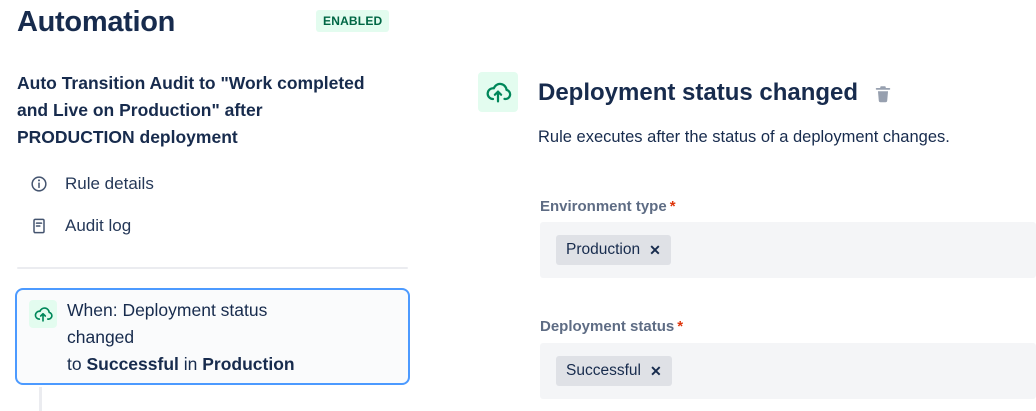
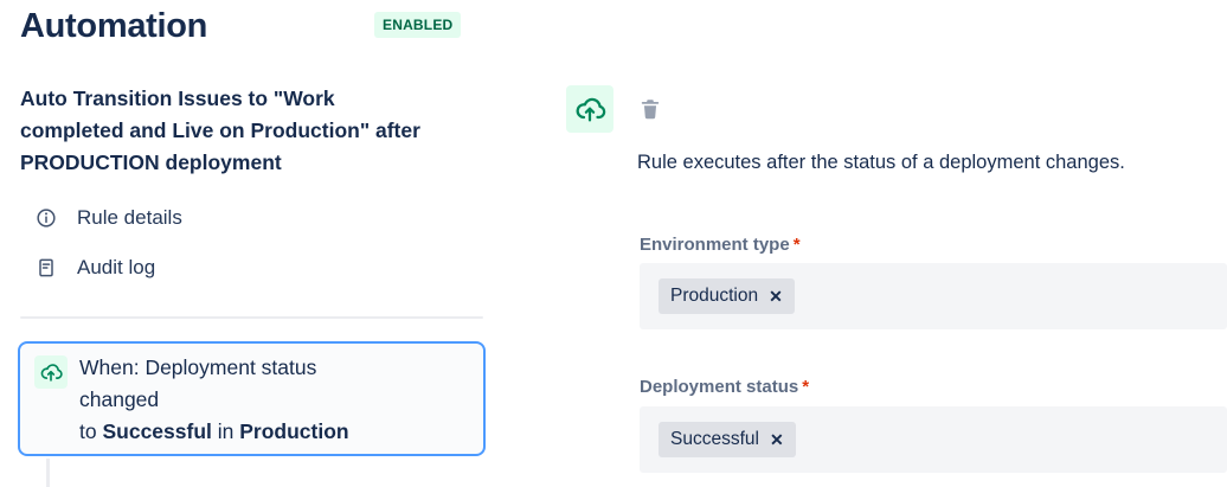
  Automation
  ENABLED
- Auto Transition Audit to "Work completed and Live on Production" after PRODUCTION deployment
+ Auto Transition Issues to "Work completed and Live on Production" after PRODUCTION deployment
  Rule details
  Audit log
  When: Deployment status changed
  to Successful in Production
- Deployment status changed
  Rule executes after the status of a deployment changes.
  Environment type *
  Production
  ✕
  Deployment status *
  Successful
  ✕
